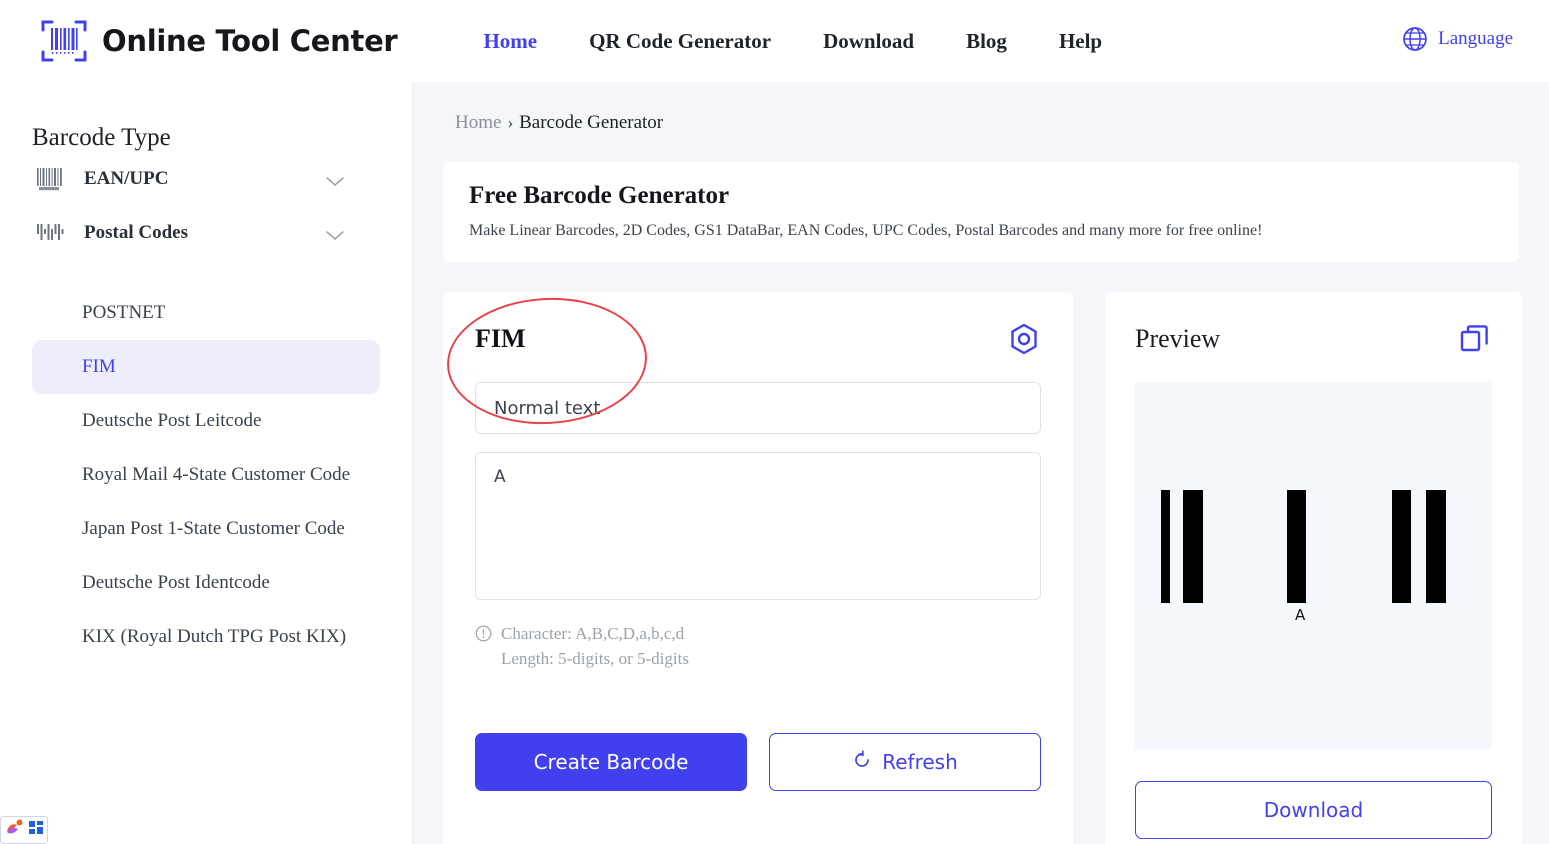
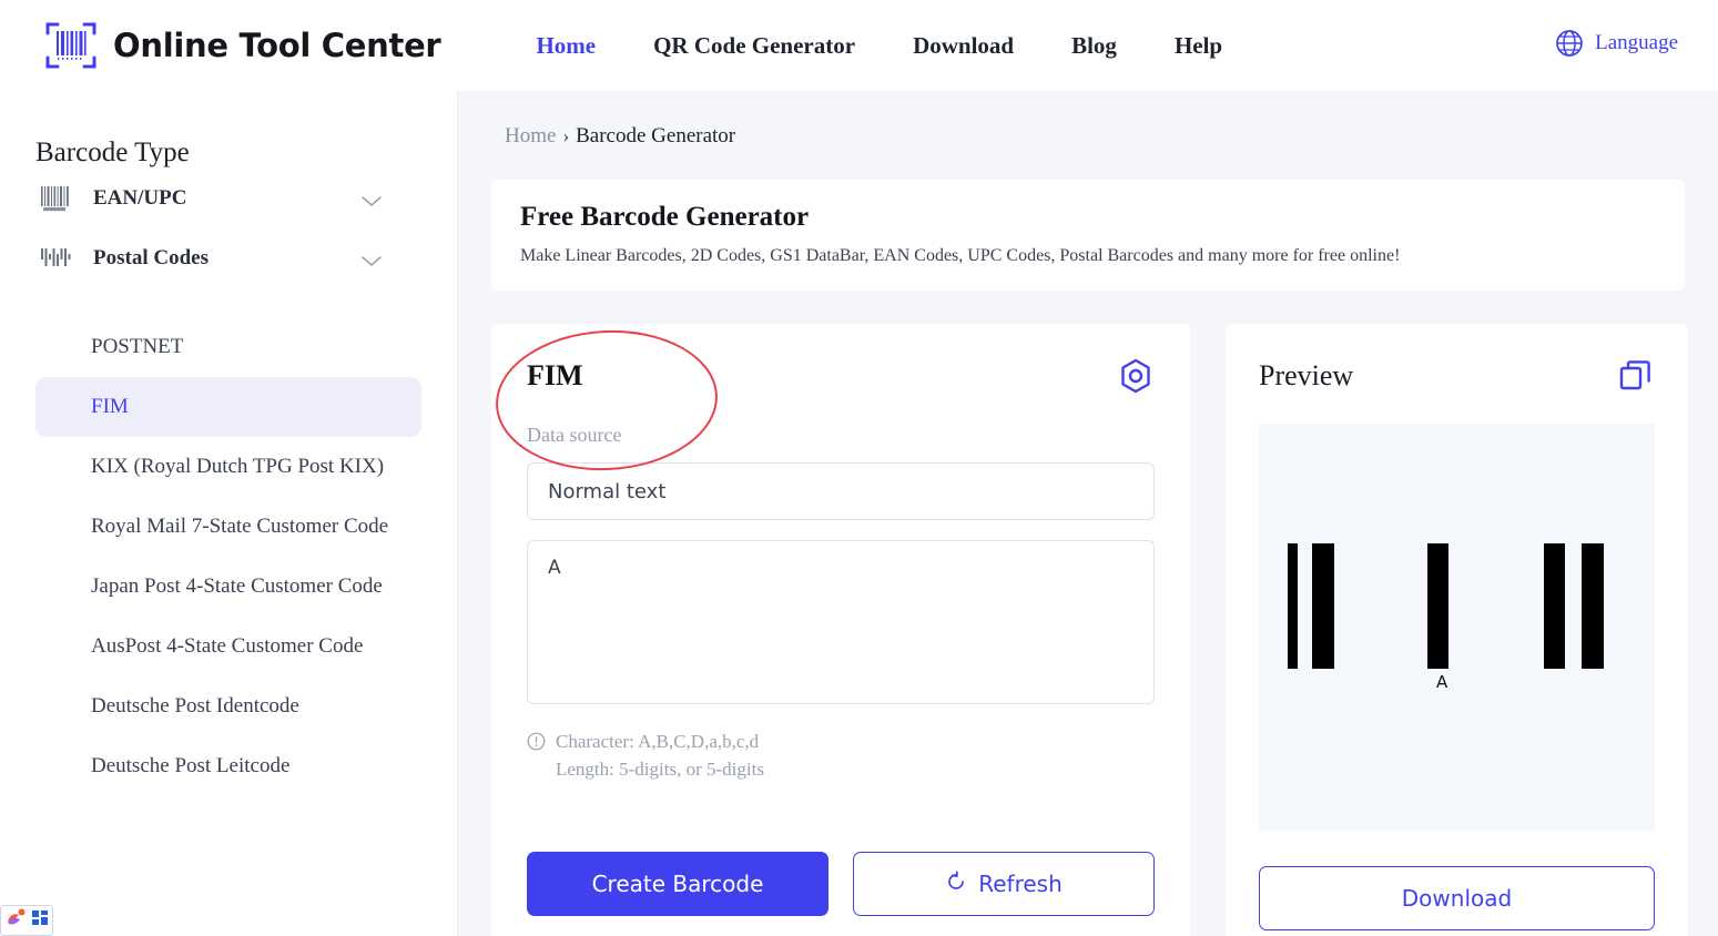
  Online Tool Center
  Home
  QR Code Generator
  Download
  Blog
  Help
  Language
  Barcode Type
  EAN/UPC
  Postal Codes
  POSTNET
  FIM
- Deutsche Post Leitcode
+ KIX (Royal Dutch TPG Post KIX)
- Royal Mail 4-State Customer Code
+ Royal Mail 7-State Customer Code
- Japan Post 1-State Customer Code
+ Japan Post 4-State Customer Code
+ AusPost 4-State Customer Code
  Deutsche Post Identcode
- KIX (Royal Dutch TPG Post KIX)
+ Deutsche Post Leitcode
  Home
  ›
  Barcode Generator
  Free Barcode Generator
  Make Linear Barcodes, 2D Codes, GS1 DataBar, EAN Codes, UPC Codes, Postal Barcodes and many more for free online!
  FIM
+ Data source
  Normal text
  A
  Character: A,B,C,D,a,b,c,d
  Length: 5-digits, or 5-digits
  Create Barcode
  Refresh
  Preview
  A
  Download
